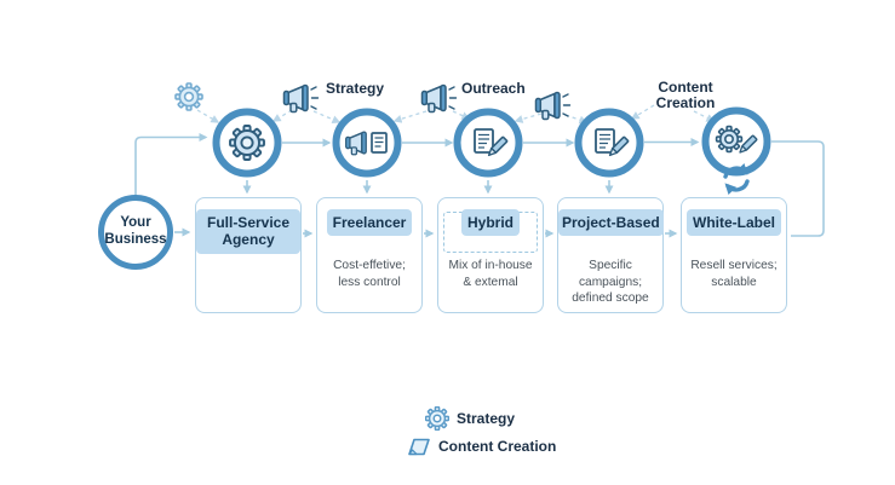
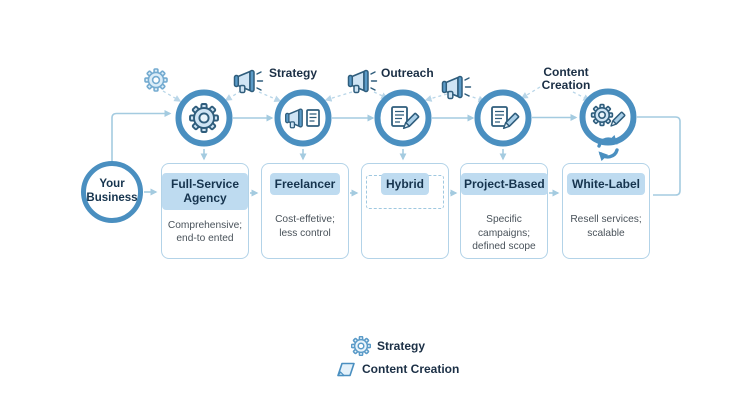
  Your Business
  Strategy
  Outreach
  Content Creation
  Full-Service Agency
+ Comprehensive;
+ end-to ented
  Freelancer
  Cost-effetive;
  less control
  Hybrid
- Mix of in-house
- & extemal
  Project-Based
  Specific campaigns;
  defined scope
  White-Label
  Resell services;
  scalable
  Strategy
  Content Creation
